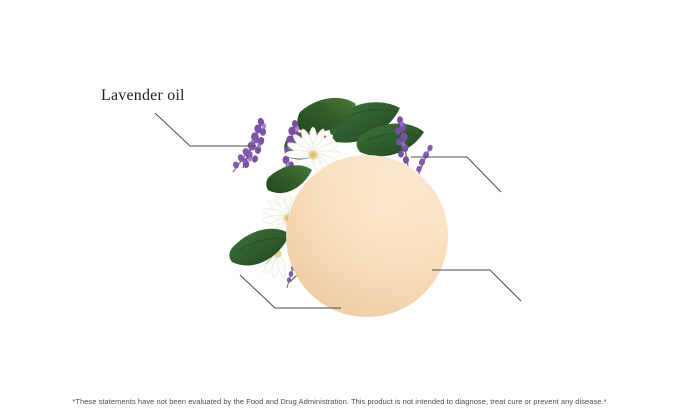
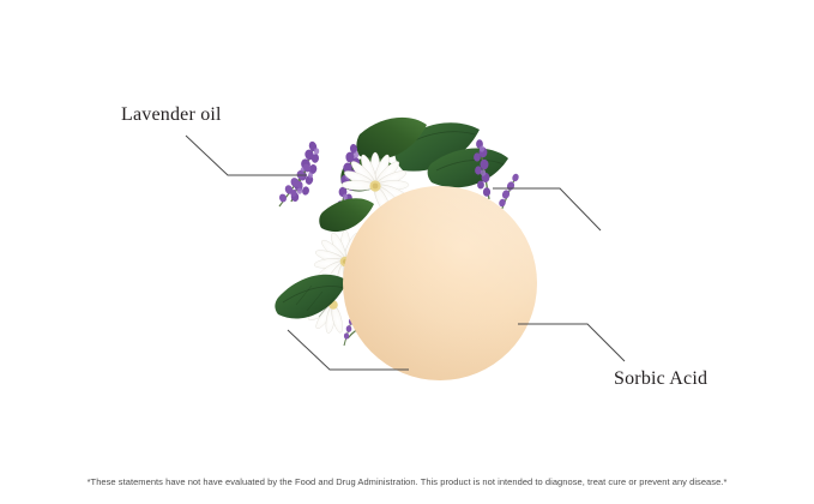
  Lavender oil
+ Sorbic Acid
- *These statements have not been evaluated by the Food and Drug Administration. This product is not intended to diagnose, treat cure or prevent any disease.*
+ *These statements have not have evaluated by the Food and Drug Administration. This product is not intended to diagnose, treat cure or prevent any disease.*
